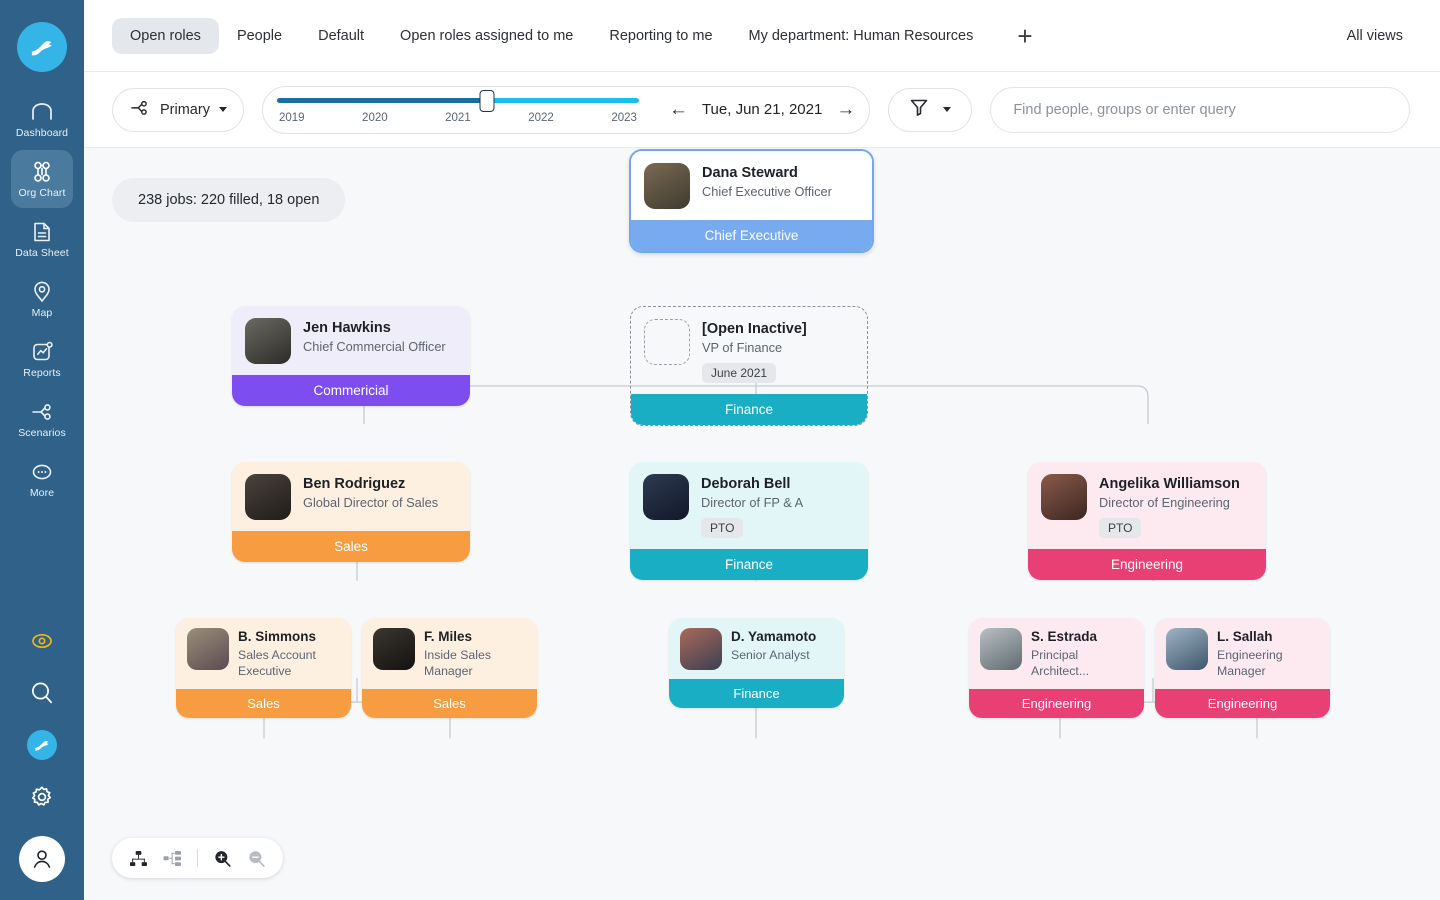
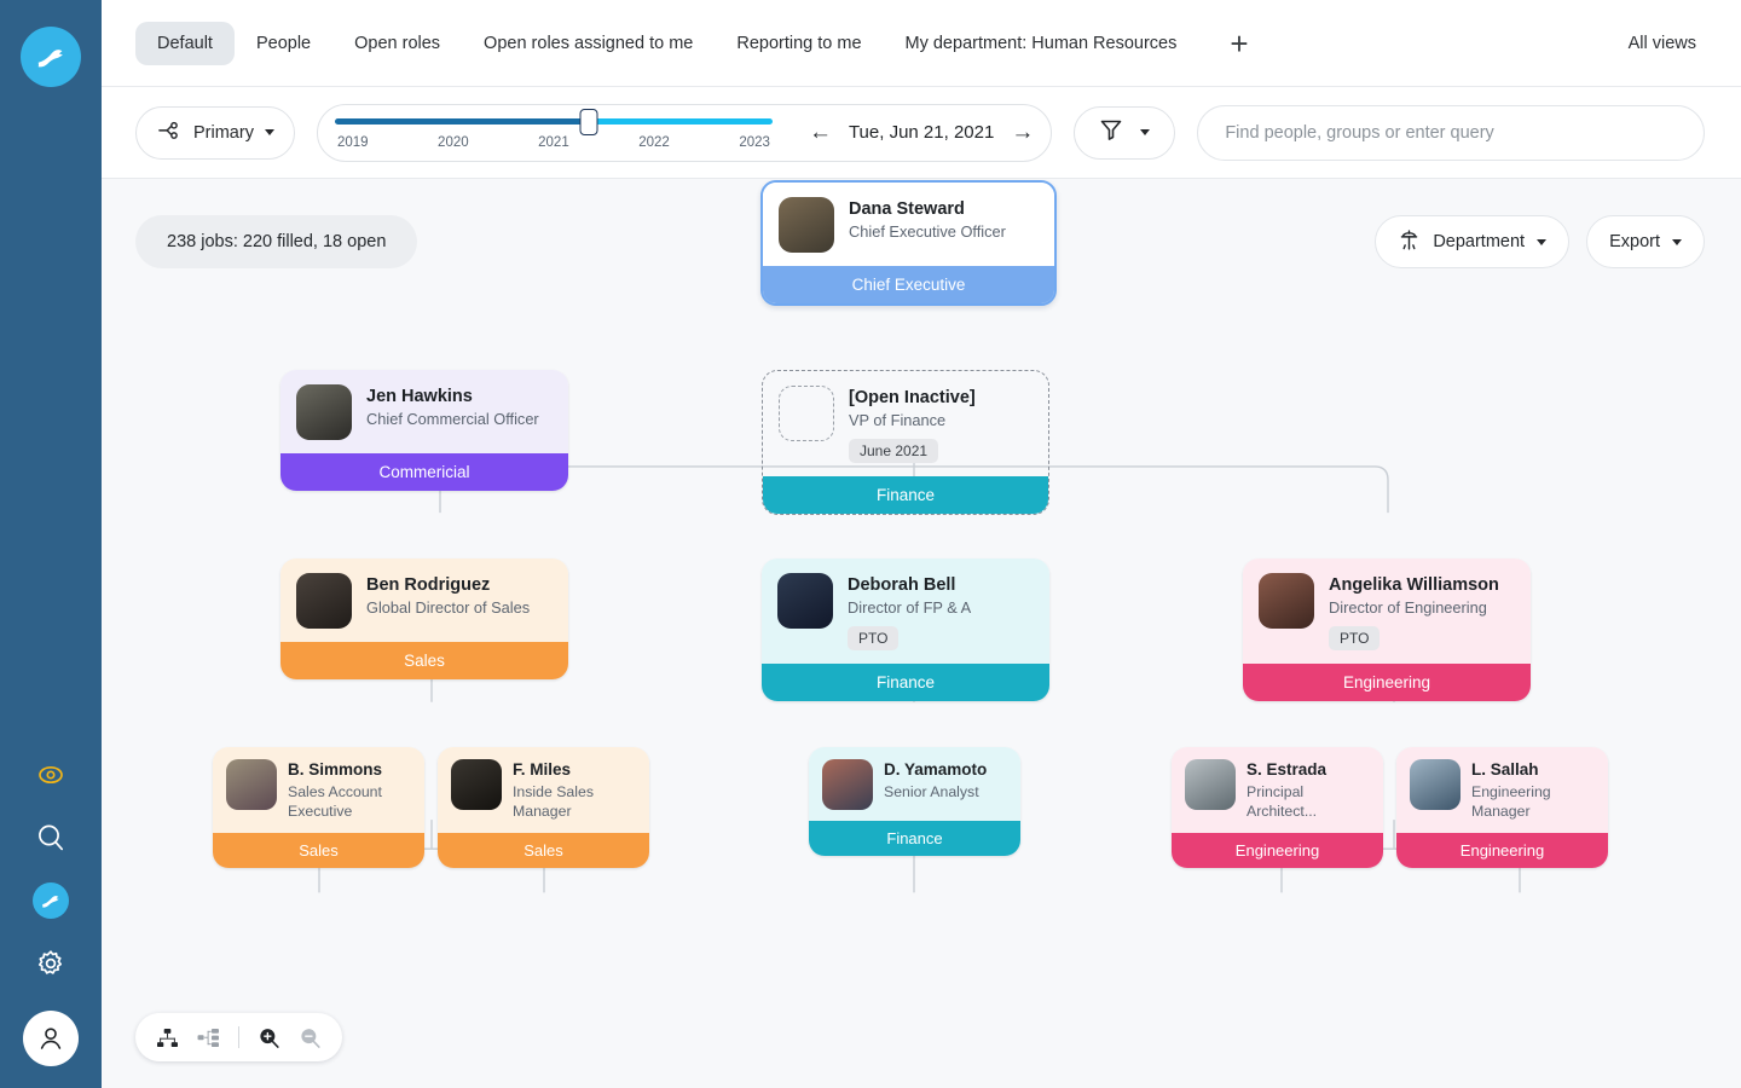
- Dashboard
- Org Chart
- Data Sheet
- Map
- Reports
- Scenarios
- More
- Open roles
+ Default
  People
- Default
+ Open roles
  Open roles assigned to me
  Reporting to me
  My department: Human Resources
  +
  All views
  Primary
  2019
  2020
  2021
  2022
  2023
  ←
  Tue, Jun 21, 2021
  →
  Find people, groups or enter query
  238 jobs: 220 filled, 18 open
+ Department
+ Export
  Dana Steward
  Chief Executive Officer
  Chief Executive
  Jen Hawkins
  Chief Commercial Officer
  Commericial
  [Open Inactive]
  VP of Finance
  June 2021
  Finance
  Ben Rodriguez
  Global Director of Sales
  Sales
  Deborah Bell
  Director of FP & A
  PTO
  Finance
  Angelika Williamson
  Director of Engineering
  PTO
  Engineering
  B. Simmons
  Sales Account Executive
  Sales
  F. Miles
  Inside Sales Manager
  Sales
  D. Yamamoto
  Senior Analyst
  Finance
  S. Estrada
  Principal Architect...
  Engineering
  L. Sallah
  Engineering Manager
  Engineering
